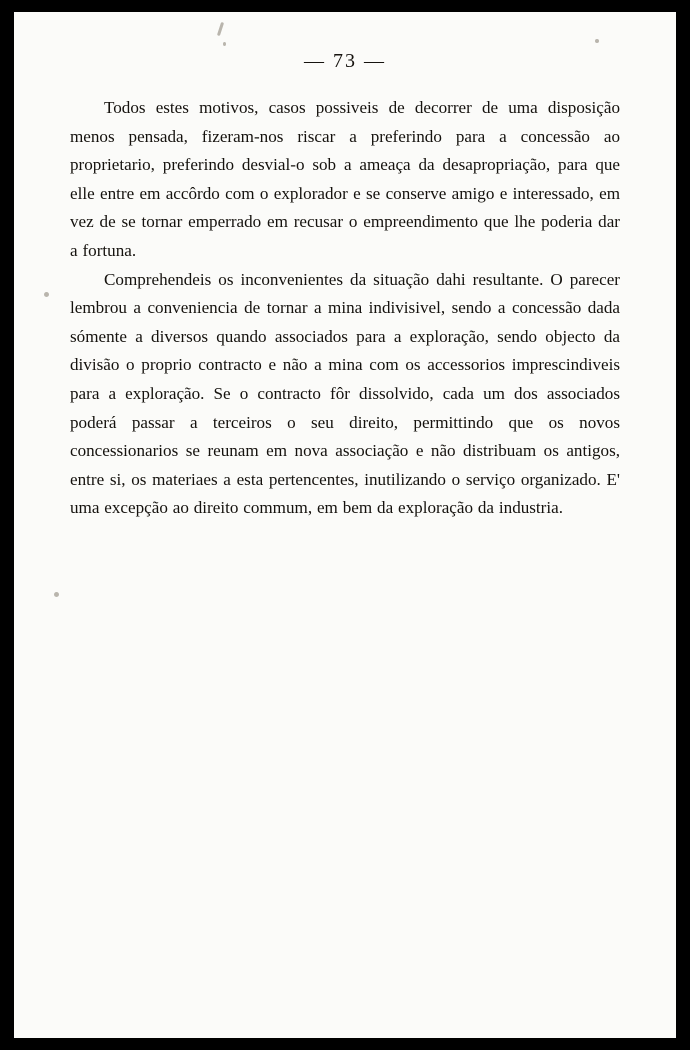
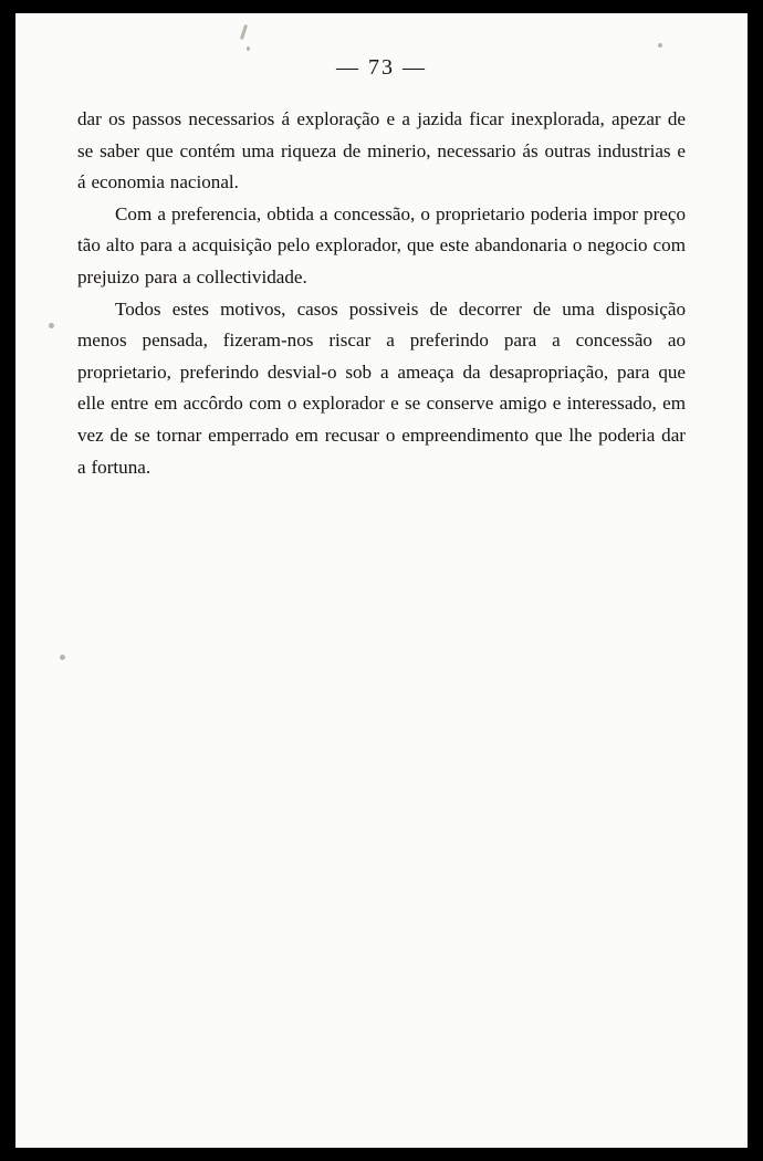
  — 73 —
+ dar os passos necessarios á exploração e a jazida ficar inexplorada, apezar de se saber que contém uma riqueza de minerio, necessario ás outras industrias e á economia nacional.
+ Com a preferencia, obtida a concessão, o proprietario poderia impor preço tão alto para a acquisição pelo explorador, que este abandonaria o negocio com prejuizo para a collectividade.
  Todos estes motivos, casos possiveis de decorrer de uma disposição menos pensada, fizeram-nos riscar a preferindo para a concessão ao proprietario, preferindo desvial-o sob a ameaça da desapropriação, para que elle entre em accôrdo com o explorador e se conserve amigo e interessado, em vez de se tornar emperrado em recusar o empreendimento que lhe poderia dar a fortuna.
- Comprehendeis os inconvenientes da situação dahi resultante. O parecer lembrou a conveniencia de tornar a mina indivisivel, sendo a concessão dada sómente a diversos quando associados para a exploração, sendo objecto da divisão o proprio contracto e não a mina com os accessorios imprescindiveis para a exploração. Se o contracto fôr dissolvido, cada um dos associados poderá passar a terceiros o seu direito, permittindo que os novos concessionarios se reunam em nova associação e não distribuam os antigos, entre si, os materiaes a esta pertencentes, inutilizando o serviço organizado. E' uma excepção ao direito commum, em bem da exploração da industria.
